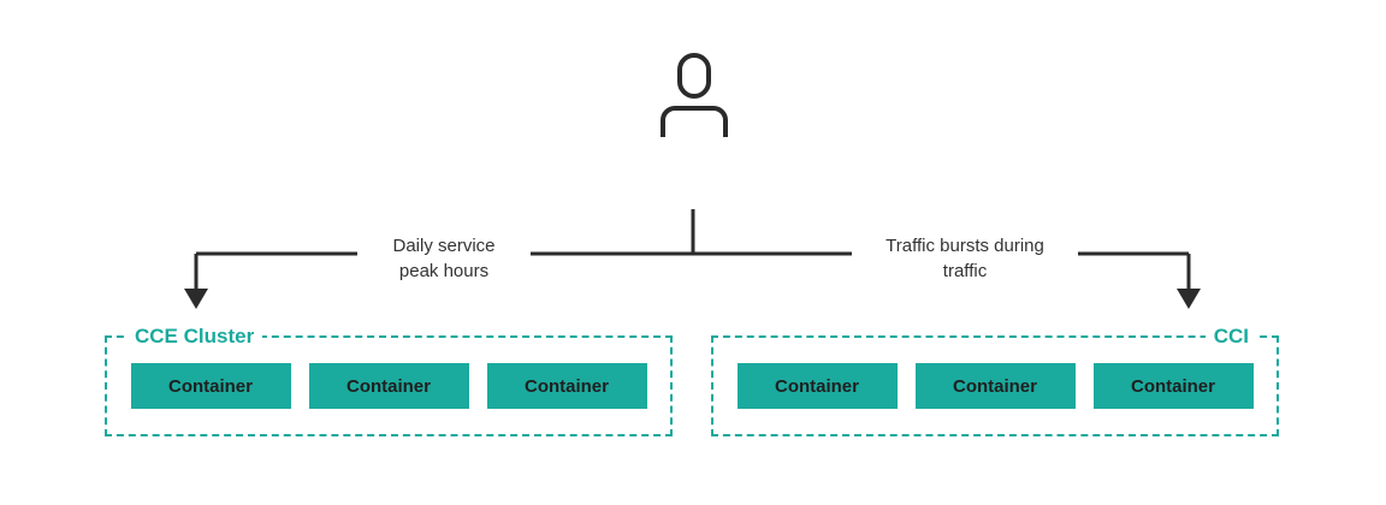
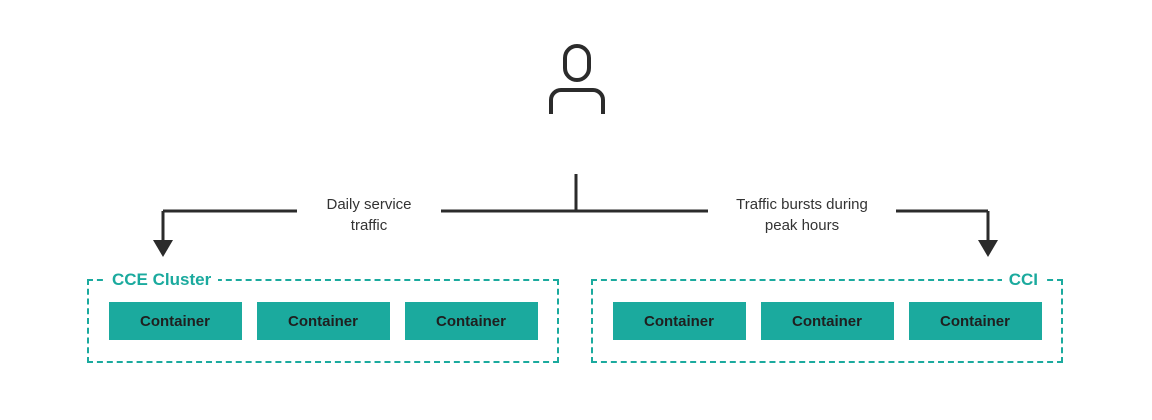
  Daily service
- peak hours
+ traffic
  Traffic bursts during
- traffic
+ peak hours
  CCE Cluster
  Container
  Container
  Container
  CCI
  Container
  Container
  Container
